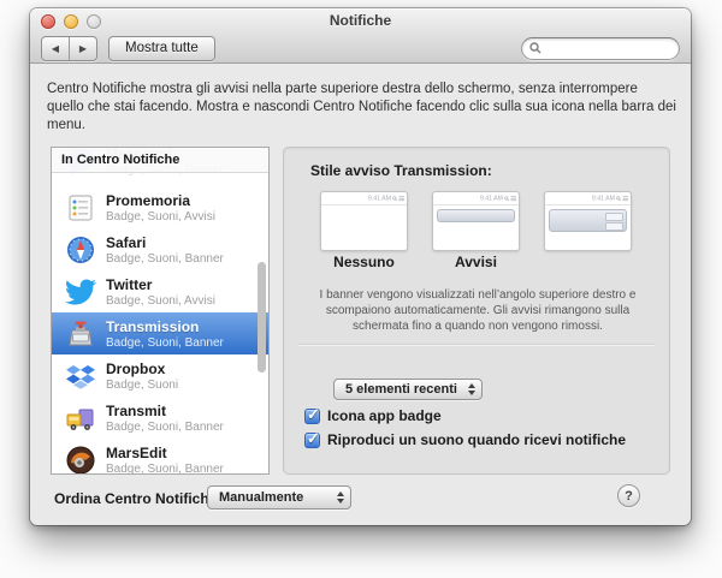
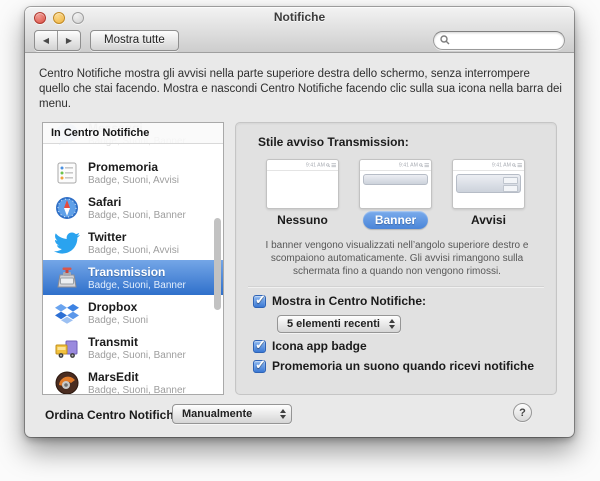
  Notifiche
  ◀
  ▶
  Mostra tutte
  Centro Notifiche mostra gli avvisi nella parte superiore destra dello schermo, senza interrompere quello che stai facendo. Mostra e nascondi Centro Notifiche facendo clic sulla sua icona nella barra dei menu.
  Messaggi
  Badge, Suoni, Banner
  In Centro Notifiche
  Promemoria
  Badge, Suoni, Avvisi
  Safari
  Badge, Suoni, Banner
  Twitter
  Badge, Suoni, Avvisi
  Transmission
  Badge, Suoni, Banner
  Dropbox
  Badge, Suoni
  Transmit
  Badge, Suoni, Banner
  MarsEdit
  Badge, Suoni, Banner
  Stile avviso Transmission:
  Nessuno
+ Banner
  Avvisi
  I banner vengono visualizzati nell’angolo superiore destro e scompaiono automaticamente. Gli avvisi rimangono sulla schermata fino a quando non vengono rimossi.
+ Mostra in Centro Notifiche:
  5 elementi recenti
  Icona app badge
- Riproduci un suono quando ricevi notifiche
+ Promemoria un suono quando ricevi notifiche
  Ordina Centro Notifich
  Manualmente
  ?
